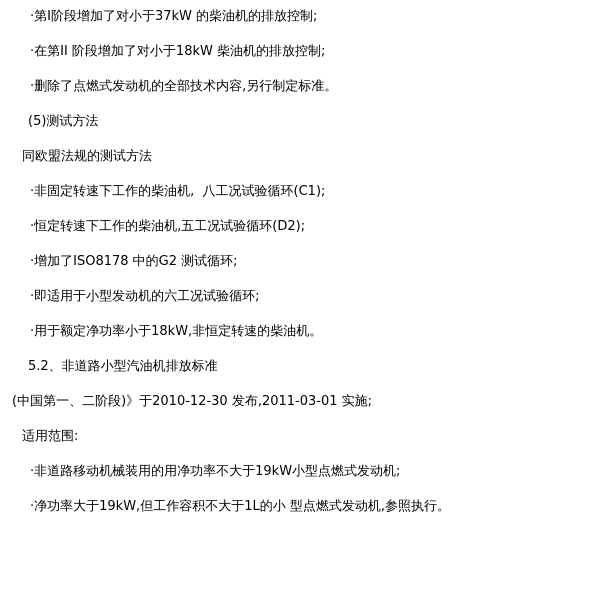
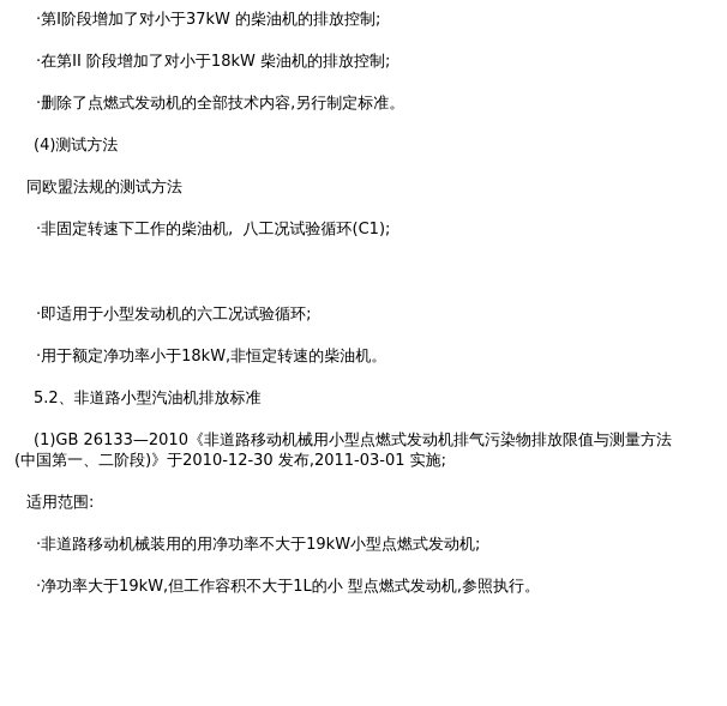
  ·第I阶段增加了对小于37kW 的柴油机的排放控制;
  ·在第II 阶段增加了对小于18kW 柴油机的排放控制;
  ·删除了点燃式发动机的全部技术内容,另行制定标准。
- (5)测试方法
+ (4)测试方法
  同欧盟法规的测试方法
  ·非固定转速下工作的柴油机, 八工况试验循环(C1);
- ·恒定转速下工作的柴油机,五工况试验循环(D2);
- ·增加了ISO8178 中的G2 测试循环;
  ·即适用于小型发动机的六工况试验循环;
  ·用于额定净功率小于18kW,非恒定转速的柴油机。
  5.2、非道路小型汽油机排放标准
+ (1)GB 26133—2010《非道路移动机械用小型点燃式发动机排气污染物排放限值与测量方法
  (中国第一、二阶段)》于2010-12-30 发布,2011-03-01 实施;
  适用范围:
  ·非道路移动机械装用的用净功率不大于19kW小型点燃式发动机;
  ·净功率大于19kW,但工作容积不大于1L的小 型点燃式发动机,参照执行。
